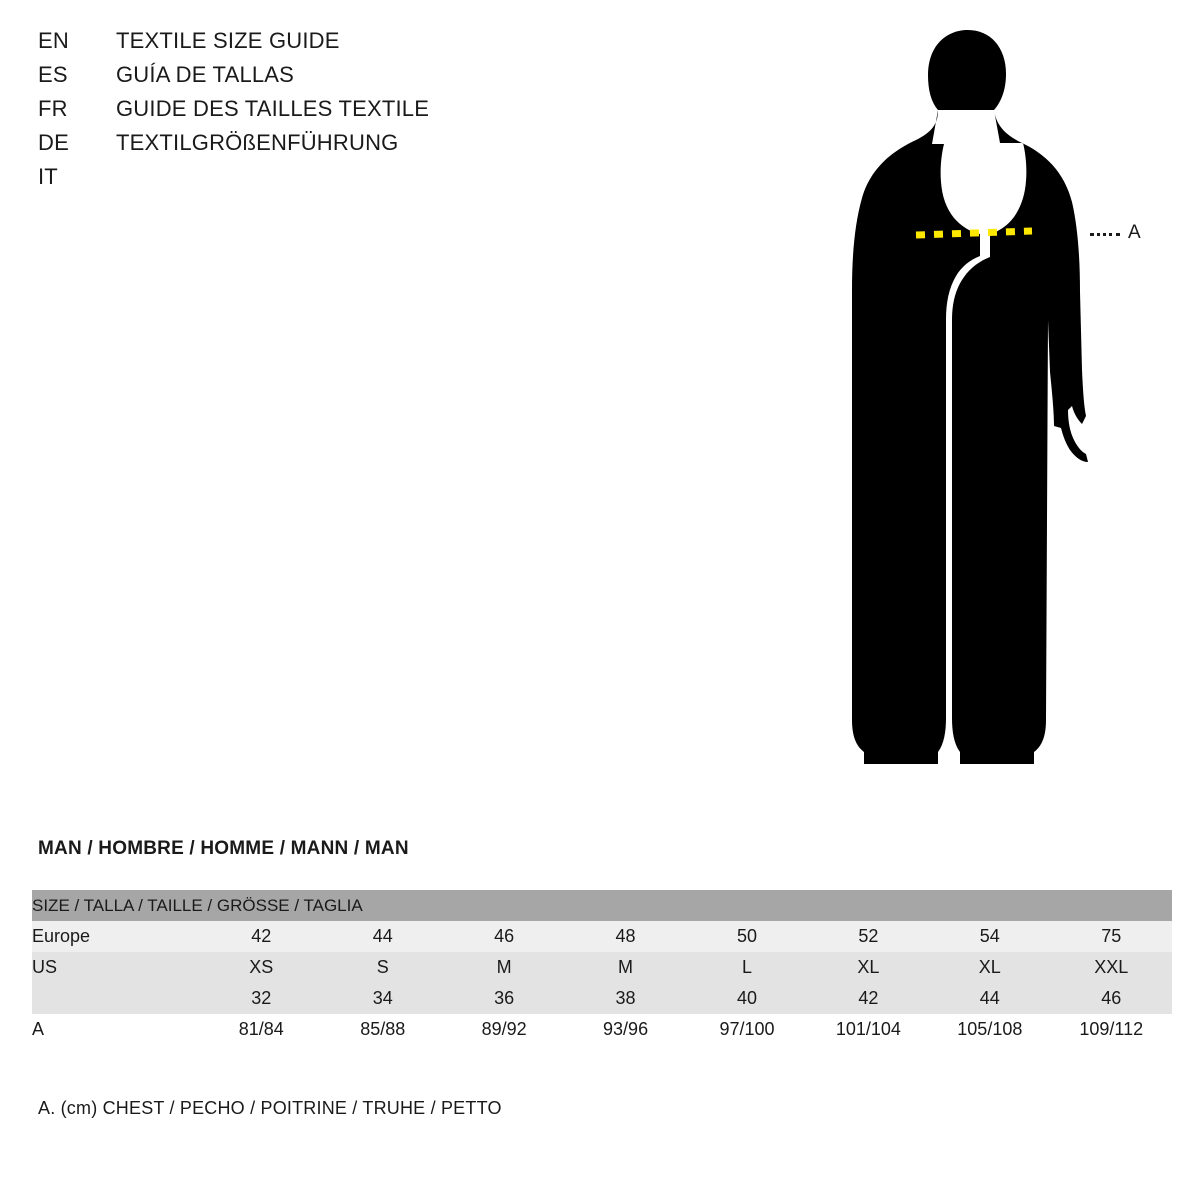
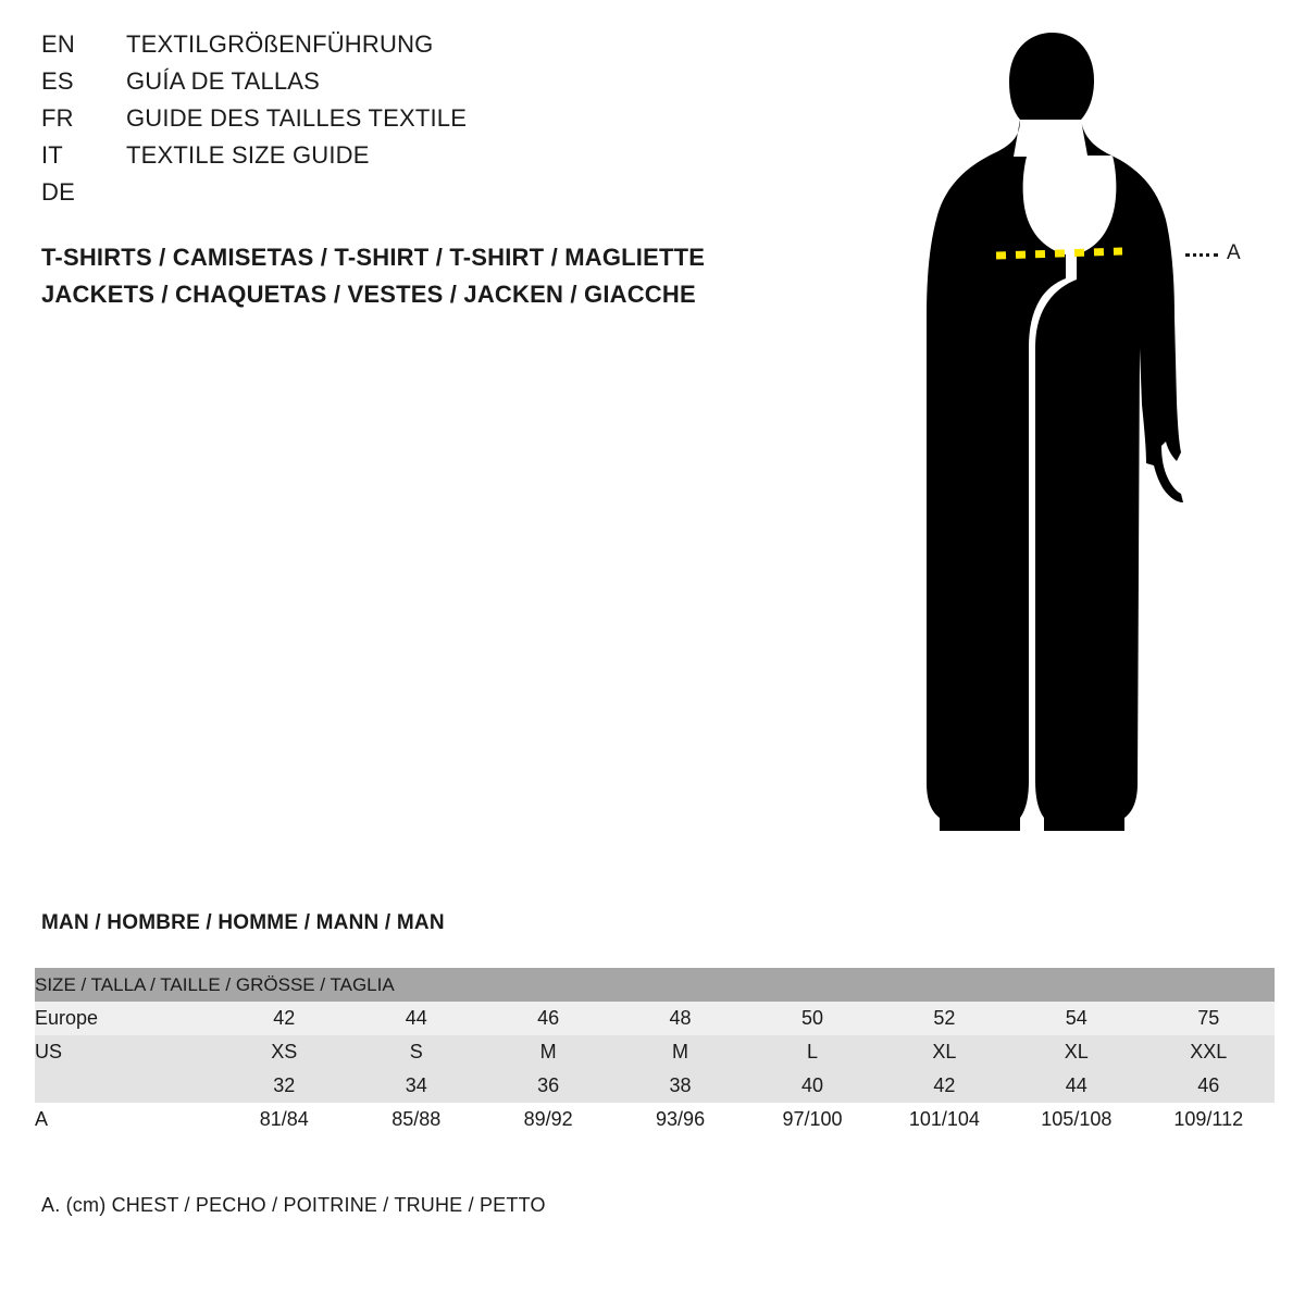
  EN
- TEXTILE SIZE GUIDE
+ TEXTILGRÖßENFÜHRUNG
  ES
  GUÍA DE TALLAS
  FR
  GUIDE DES TAILLES TEXTILE
- DE
+ IT
- TEXTILGRÖßENFÜHRUNG
+ TEXTILE SIZE GUIDE
- IT
+ DE
+ T-SHIRTS / CAMISETAS / T-SHIRT / T-SHIRT / MAGLIETTE
+ JACKETS / CHAQUETAS / VESTES / JACKEN / GIACCHE
  A
  MAN / HOMBRE / HOMME / MANN / MAN
  SIZE / TALLA / TAILLE / GRÖSSE / TAGLIA
  Europe	42	44	46	48	50	52	54	75
  US	XS	S	M	M	L	XL	XL	XXL
  	32	34	36	38	40	42	44	46
  A	81/84	85/88	89/92	93/96	97/100	101/104	105/108	109/112
  A. (cm) CHEST / PECHO / POITRINE / TRUHE / PETTO
